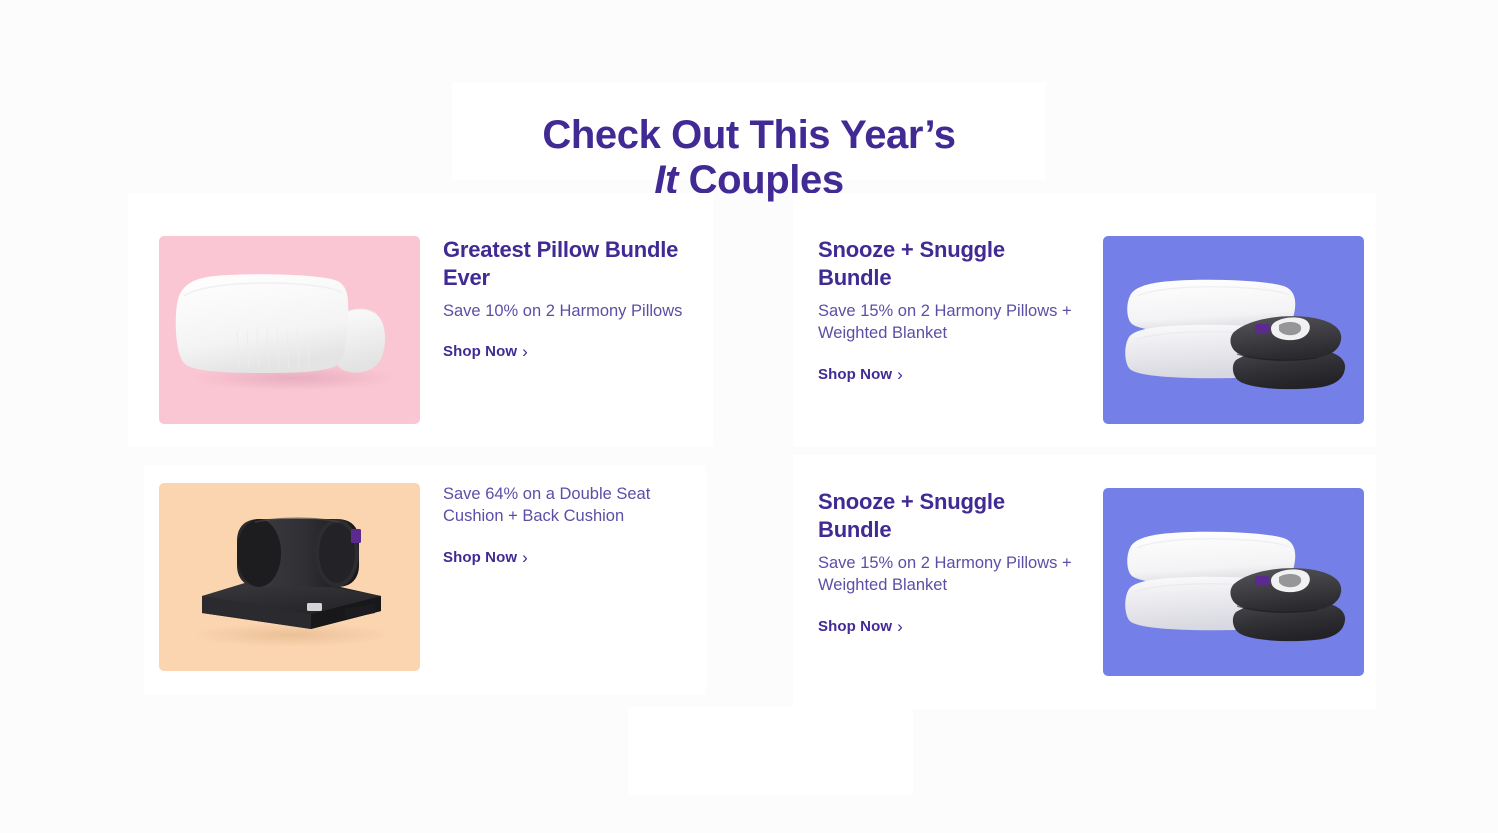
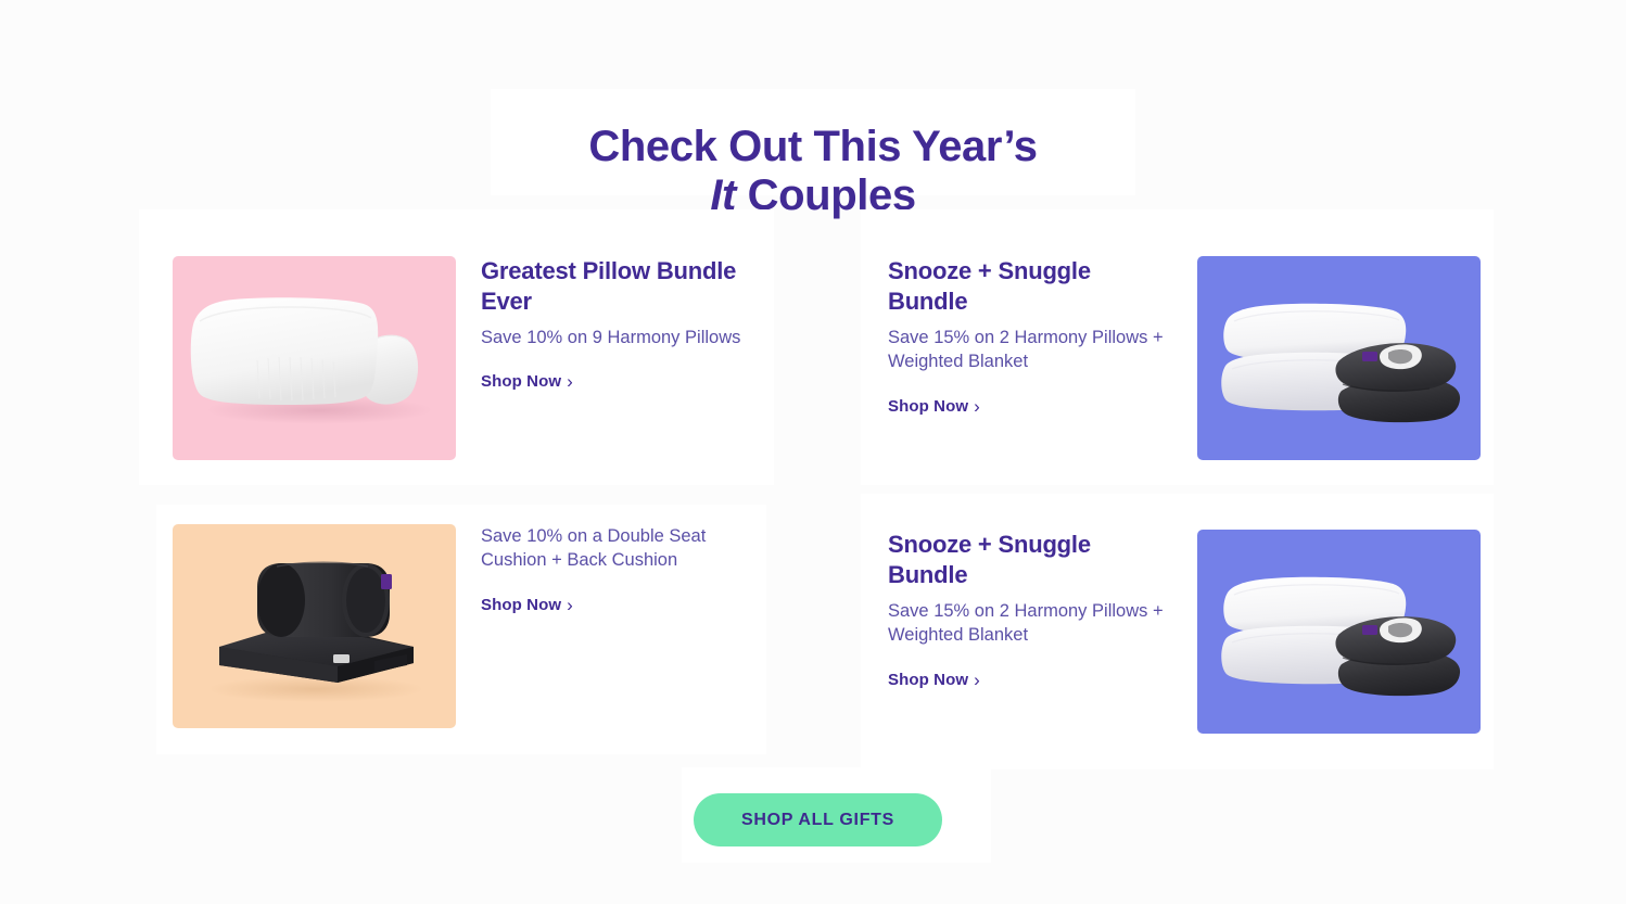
  Check Out This Year’s
  It Couples
  Greatest Pillow Bundle Ever
- Save 10% on 2 Harmony Pillows
+ Save 10% on 9 Harmony Pillows
  Shop Now
  ›
  Snooze + Snuggle Bundle
  Save 15% on 2 Harmony Pillows + Weighted Blanket
  Shop Now
  ›
- Save 64% on a Double Seat Cushion + Back Cushion
+ Save 10% on a Double Seat Cushion + Back Cushion
  Shop Now
  ›
  Snooze + Snuggle Bundle
  Save 15% on 2 Harmony Pillows + Weighted Blanket
  Shop Now
  ›
+ SHOP ALL GIFTS
